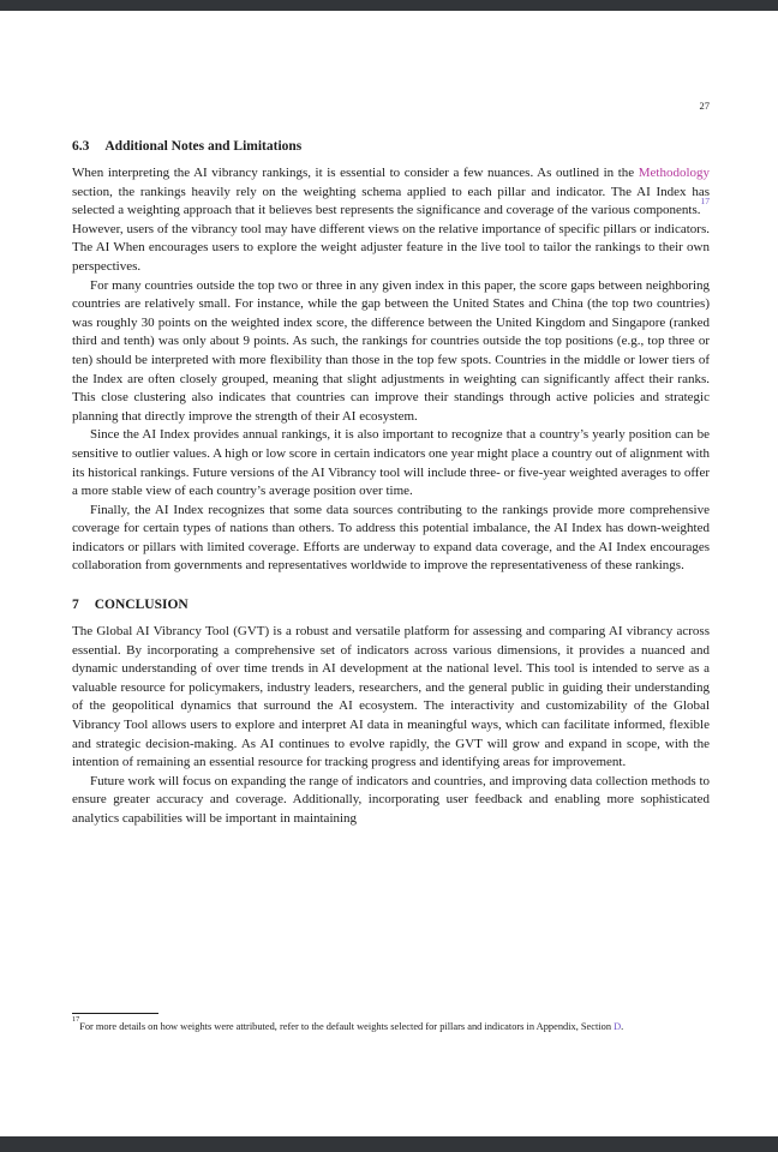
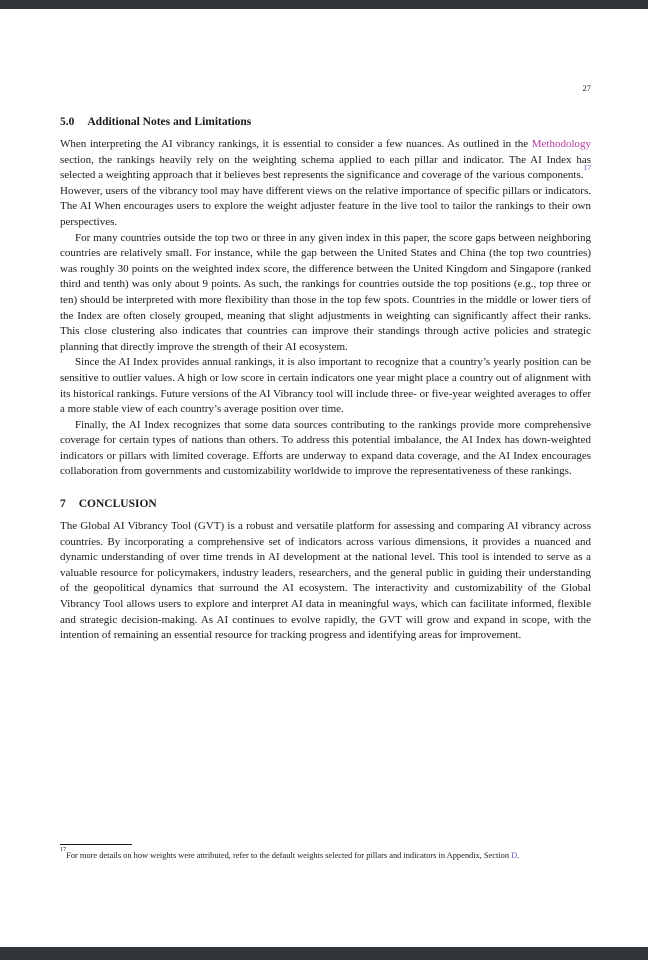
  27
- 6.3 Additional Notes and Limitations
+ 5.0 Additional Notes and Limitations
  When interpreting the AI vibrancy rankings, it is essential to consider a few nuances. As outlined in the Methodology section, the rankings heavily rely on the weighting schema applied to each pillar and indicator. The AI Index has selected a weighting approach that it believes best represents the significance and coverage of the various components.17 However, users of the vibrancy tool may have different views on the relative importance of specific pillars or indicators. The AI When encourages users to explore the weight adjuster feature in the live tool to tailor the rankings to their own perspectives.
  For many countries outside the top two or three in any given index in this paper, the score gaps between neighboring countries are relatively small. For instance, while the gap between the United States and China (the top two countries) was roughly 30 points on the weighted index score, the difference between the United Kingdom and Singapore (ranked third and tenth) was only about 9 points. As such, the rankings for countries outside the top positions (e.g., top three or ten) should be interpreted with more flexibility than those in the top few spots. Countries in the middle or lower tiers of the Index are often closely grouped, meaning that slight adjustments in weighting can significantly affect their ranks. This close clustering also indicates that countries can improve their standings through active policies and strategic planning that directly improve the strength of their AI ecosystem.
  Since the AI Index provides annual rankings, it is also important to recognize that a country’s yearly position can be sensitive to outlier values. A high or low score in certain indicators one year might place a country out of alignment with its historical rankings. Future versions of the AI Vibrancy tool will include three- or five-year weighted averages to offer a more stable view of each country’s average position over time.
- Finally, the AI Index recognizes that some data sources contributing to the rankings provide more comprehensive coverage for certain types of nations than others. To address this potential imbalance, the AI Index has down-weighted indicators or pillars with limited coverage. Efforts are underway to expand data coverage, and the AI Index encourages collaboration from governments and representatives worldwide to improve the representativeness of these rankings.
+ Finally, the AI Index recognizes that some data sources contributing to the rankings provide more comprehensive coverage for certain types of nations than others. To address this potential imbalance, the AI Index has down-weighted indicators or pillars with limited coverage. Efforts are underway to expand data coverage, and the AI Index encourages collaboration from governments and customizability worldwide to improve the representativeness of these rankings.
  7 CONCLUSION
- The Global AI Vibrancy Tool (GVT) is a robust and versatile platform for assessing and comparing AI vibrancy across essential. By incorporating a comprehensive set of indicators across various dimensions, it provides a nuanced and dynamic understanding of over time trends in AI development at the national level. This tool is intended to serve as a valuable resource for policymakers, industry leaders, researchers, and the general public in guiding their understanding of the geopolitical dynamics that surround the AI ecosystem. The interactivity and customizability of the Global Vibrancy Tool allows users to explore and interpret AI data in meaningful ways, which can facilitate informed, flexible and strategic decision-making. As AI continues to evolve rapidly, the GVT will grow and expand in scope, with the intention of remaining an essential resource for tracking progress and identifying areas for improvement.
+ The Global AI Vibrancy Tool (GVT) is a robust and versatile platform for assessing and comparing AI vibrancy across countries. By incorporating a comprehensive set of indicators across various dimensions, it provides a nuanced and dynamic understanding of over time trends in AI development at the national level. This tool is intended to serve as a valuable resource for policymakers, industry leaders, researchers, and the general public in guiding their understanding of the geopolitical dynamics that surround the AI ecosystem. The interactivity and customizability of the Global Vibrancy Tool allows users to explore and interpret AI data in meaningful ways, which can facilitate informed, flexible and strategic decision-making. As AI continues to evolve rapidly, the GVT will grow and expand in scope, with the intention of remaining an essential resource for tracking progress and identifying areas for improvement.
- Future work will focus on expanding the range of indicators and countries, and improving data collection methods to ensure greater accuracy and coverage. Additionally, incorporating user feedback and enabling more sophisticated analytics capabilities will be important in maintaining
  For more details on how weights were attributed, refer to the default weights selected for pillars and indicators in Appendix, Section D.
